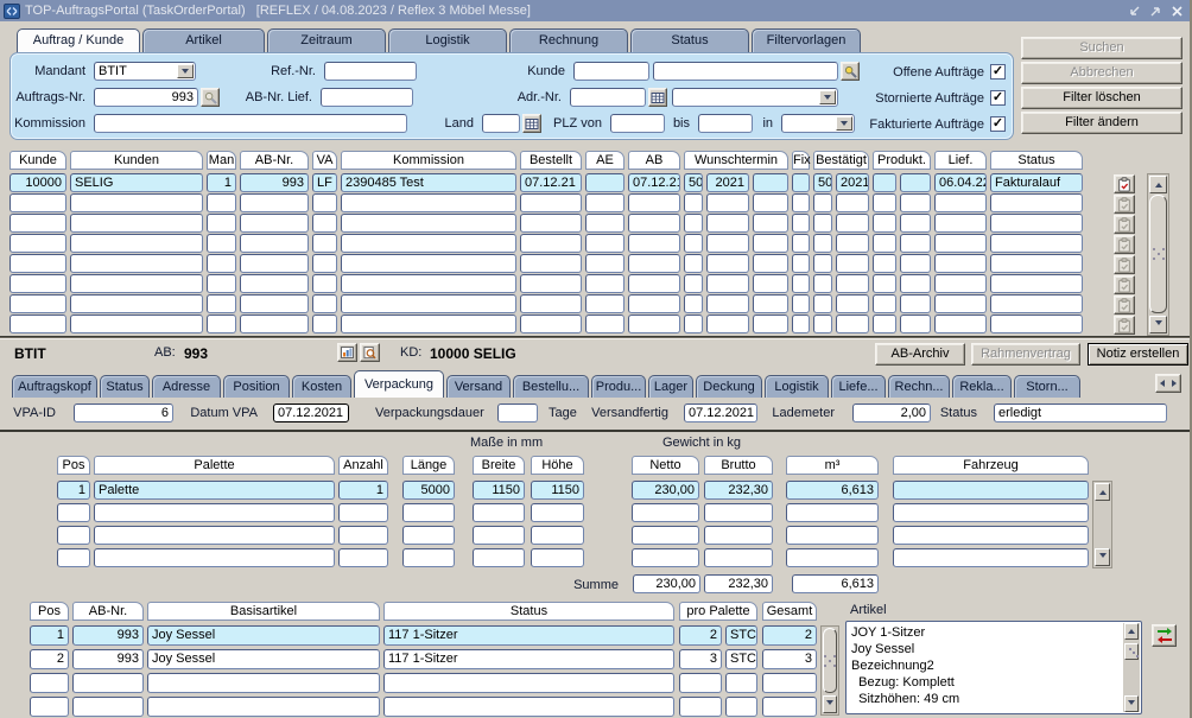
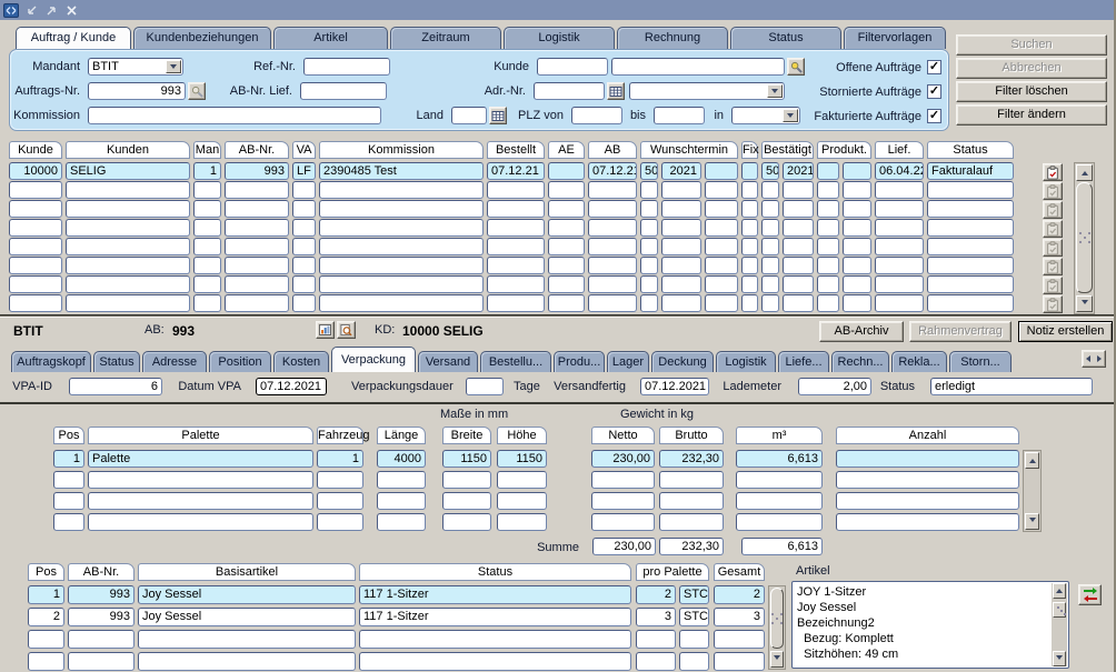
- TOP-AuftragsPortal (TaskOrderPortal) [REFLEX / 04.08.2023 / Reflex 3 Möbel Messe]
  Auftrag / Kunde
+ Kundenbeziehungen
  Artikel
  Zeitraum
  Logistik
  Rechnung
  Status
  Filtervorlagen
  Mandant
  BTIT
  Ref.-Nr.
  Kunde
  Auftrags-Nr.
  993
  AB-Nr. Lief.
  Adr.-Nr.
  Kommission
  Land
  PLZ von
  bis
  in
  Offene Aufträge
  ✓
  Stornierte Aufträge
  ✓
  Fakturierte Aufträge
  ✓
  Suchen
  Abbrechen
  Filter löschen
  Filter ändern
  Kunde
  Kunden
  Man
  AB-Nr.
  VA
  Kommission
  Bestellt
  AE
  AB
  Wunschtermin
  Fix
  Bestätigt
  Produkt.
  Lief.
  Status
  10000
  SELIG
  1
  993
  LF
  2390485 Test
  07.12.21
  07.12.21
  50
  2021
  50
  2021
  06.04.22
  Fakturalauf
  BTIT
  AB:
  993
  KD:
  10000 SELIG
  AB-Archiv
  Rahmenvertrag
  Notiz erstellen
  Auftragskopf
  Status
  Adresse
  Position
  Kosten
  Verpackung
  Versand
  Bestellu...
  Produ...
  Lager
  Deckung
  Logistik
  Liefe...
  Rechn...
  Rekla...
  Storn...
  VPA-ID
  6
  Datum VPA
  07.12.2021
  Verpackungsdauer
  Tage
  Versandfertig
  07.12.2021
  Lademeter
  2,00
  Status
  erledigt
  Maße in mm
  Gewicht in kg
  Pos
  Palette
- Anzahl
+ Fahrzeug
  Länge
  Breite
  Höhe
  Netto
  Brutto
  m³
- Fahrzeug
+ Anzahl
  1
  Palette
  1
- 5000
+ 4000
  1150
  1150
  230,00
  232,30
  6,613
  Summe
  230,00
  232,30
  6,613
  Pos
  AB-Nr.
  Basisartikel
  Status
  pro Palette
  Gesamt
  1
  993
  Joy Sessel
  117 1-Sitzer
  2
  STC
  2
  2
  993
  Joy Sessel
  117 1-Sitzer
  3
  STC
  3
  Artikel
  JOY 1-Sitzer
  Joy Sessel
  Bezeichnung2
  Bezug: Komplett
  Sitzhöhen: 49 cm
